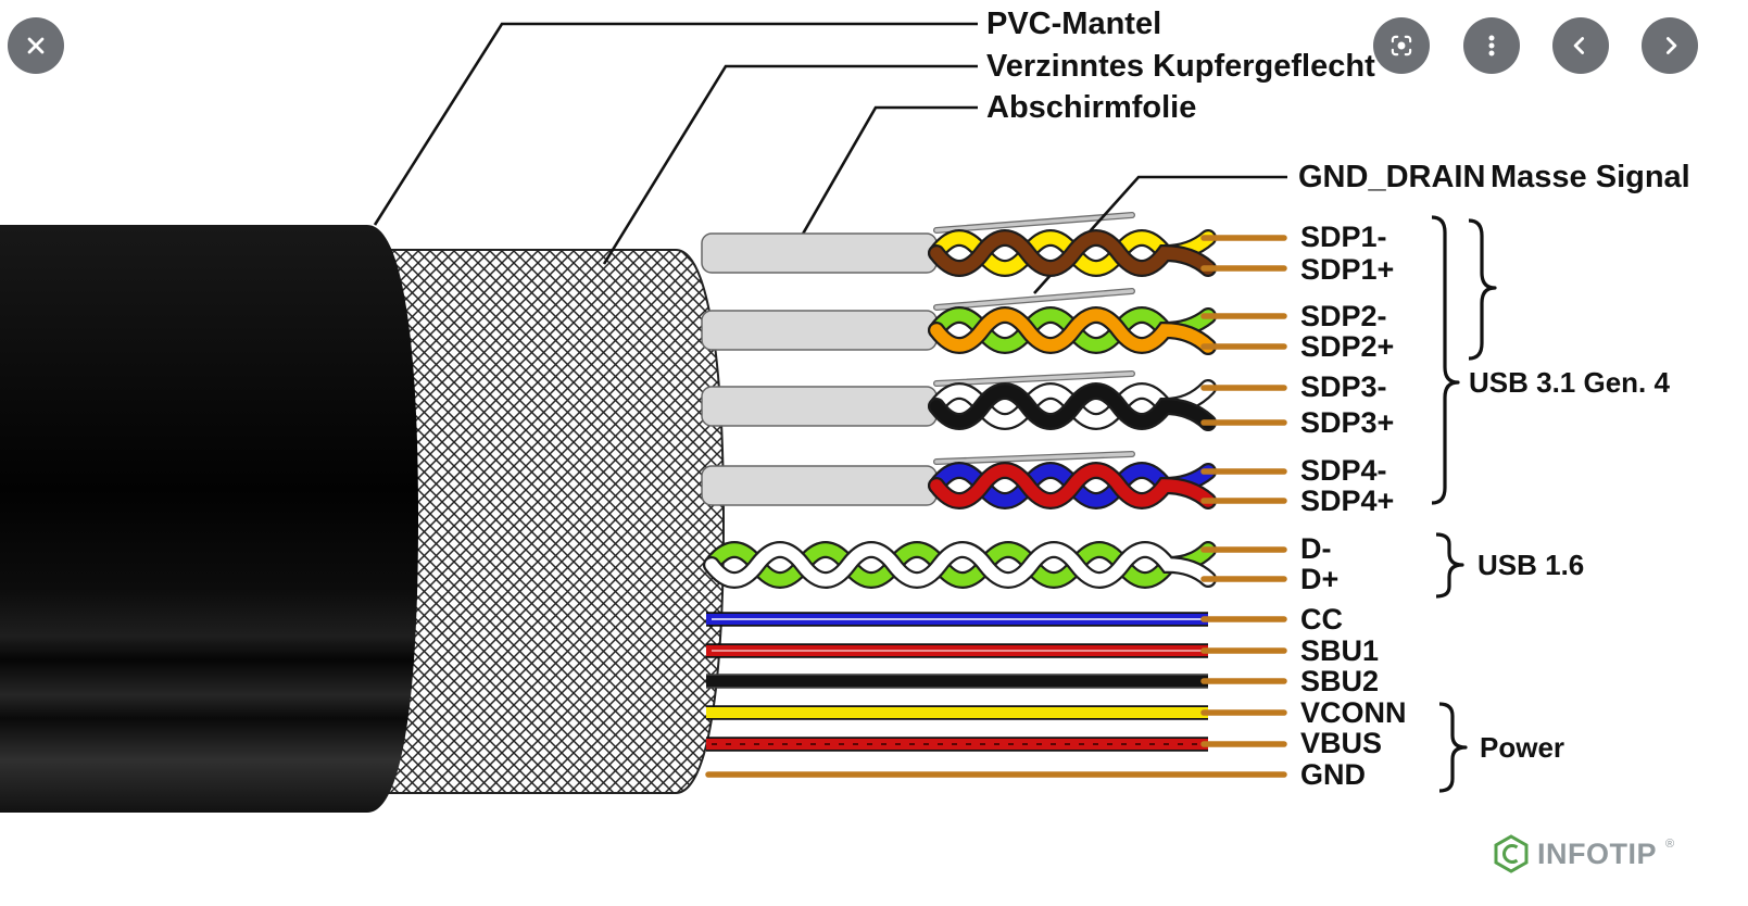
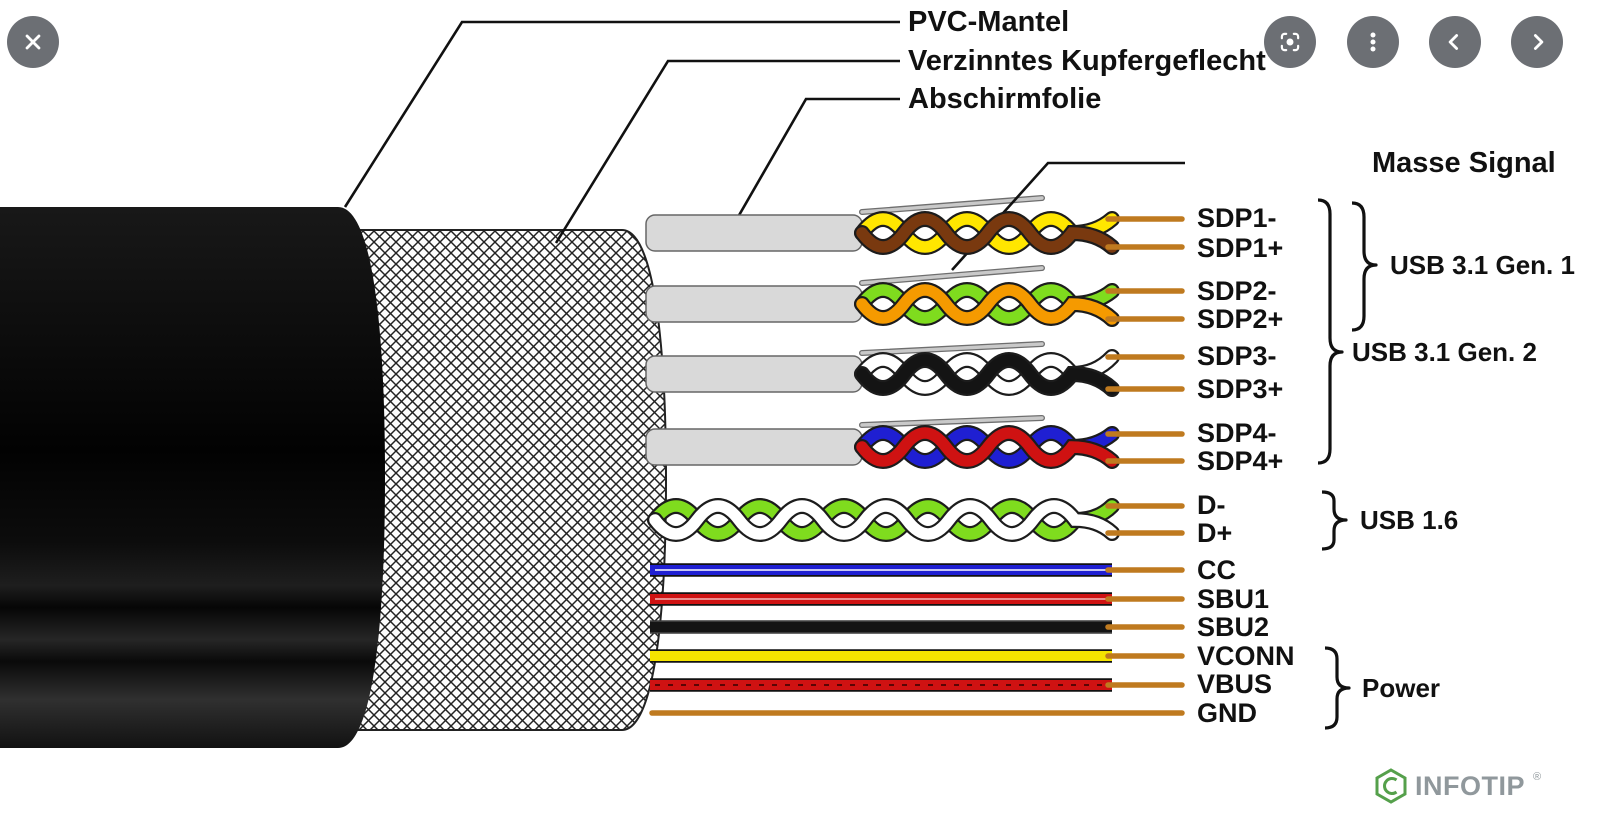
  PVC-Mantel
  Verzinntes Kupfergeflecht
  Abschirmfolie
- GND_DRAIN
  Masse Signal
  SDP1-
  SDP1+
  SDP2-
  SDP2+
  SDP3-
  SDP3+
  SDP4-
  SDP4+
  D-
  D+
  CC
  SBU1
  SBU2
  VCONN
  VBUS
  GND
+ USB 3.1 Gen. 1
- USB 3.1 Gen. 4
+ USB 3.1 Gen. 2
  USB 1.6
  Power
  INFOTIP
  ®
